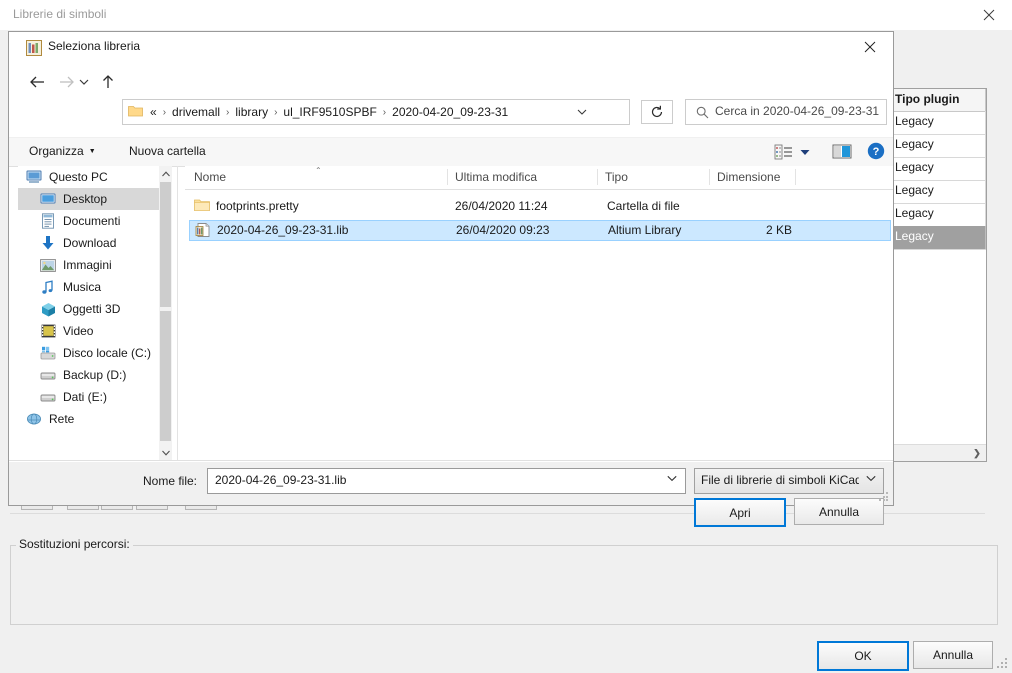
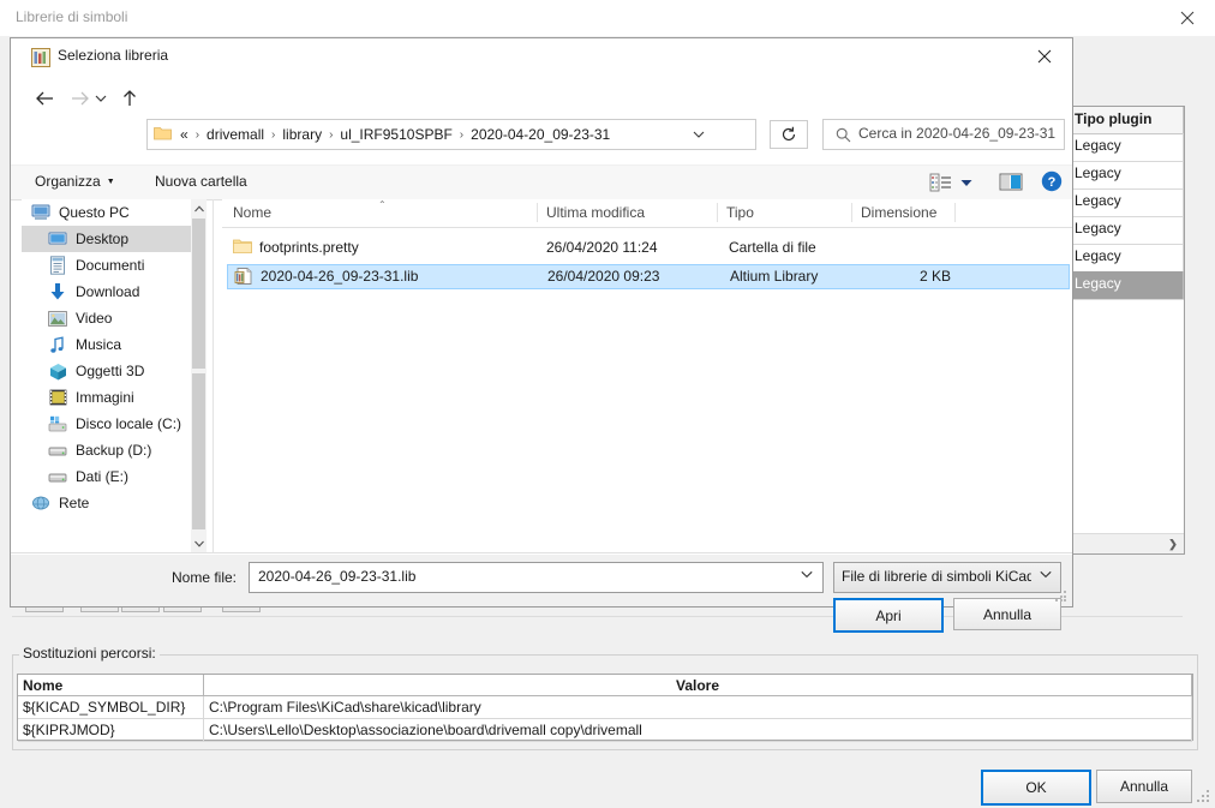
  Librerie di simboli
  Tipo plugin
  Legacy
  Legacy
  Legacy
  Legacy
  Legacy
  Legacy
  ❯
  Sostituzioni percorsi:
+ Nome	Valore
+ ${KICAD_SYMBOL_DIR}	C:\Program Files\KiCad\share\kicad\library
+ ${KIPRJMOD}	C:\Users\Lello\Desktop\associazione\board\drivemall copy\drivemall
  OK
  Annulla
  Seleziona libreria
  «
  ›
  drivemall
  ›
  library
  ›
  ul_IRF9510SPBF
  ›
  2020-04-20_09-23-31
  Cerca in 2020-04-26_09-23-31
  Organizza
  Nuova cartella
  ?
  Questo PC
  Desktop
  Documenti
  Download
- Immagini
+ Video
  Musica
  Oggetti 3D
- Video
+ Immagini
  Disco locale (C:)
  Backup (D:)
  Dati (E:)
  Rete
  Nome
  ⌃
  Ultima modifica
  Tipo
  Dimensione
  footprints.pretty
  26/04/2020 11:24
  Cartella di file
  2020-04-26_09-23-31.lib
  26/04/2020 09:23
  Altium Library
  2 KB
  Nome file:
  2020-04-26_09-23-31.lib
  File di librerie di simboli KiCad
  Apri
  Annulla
